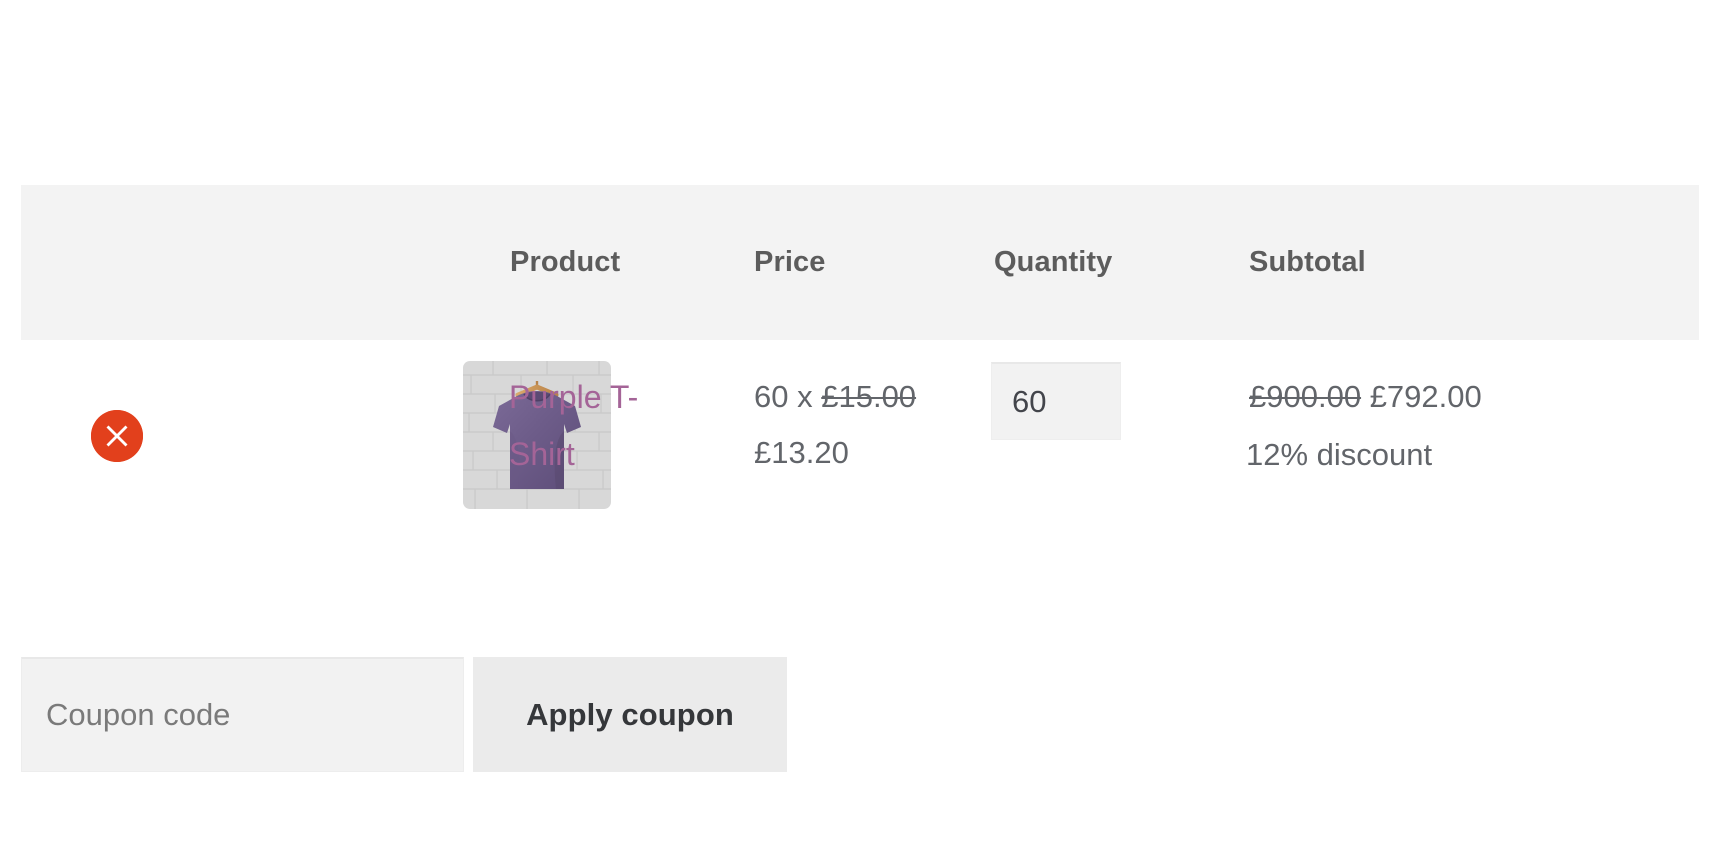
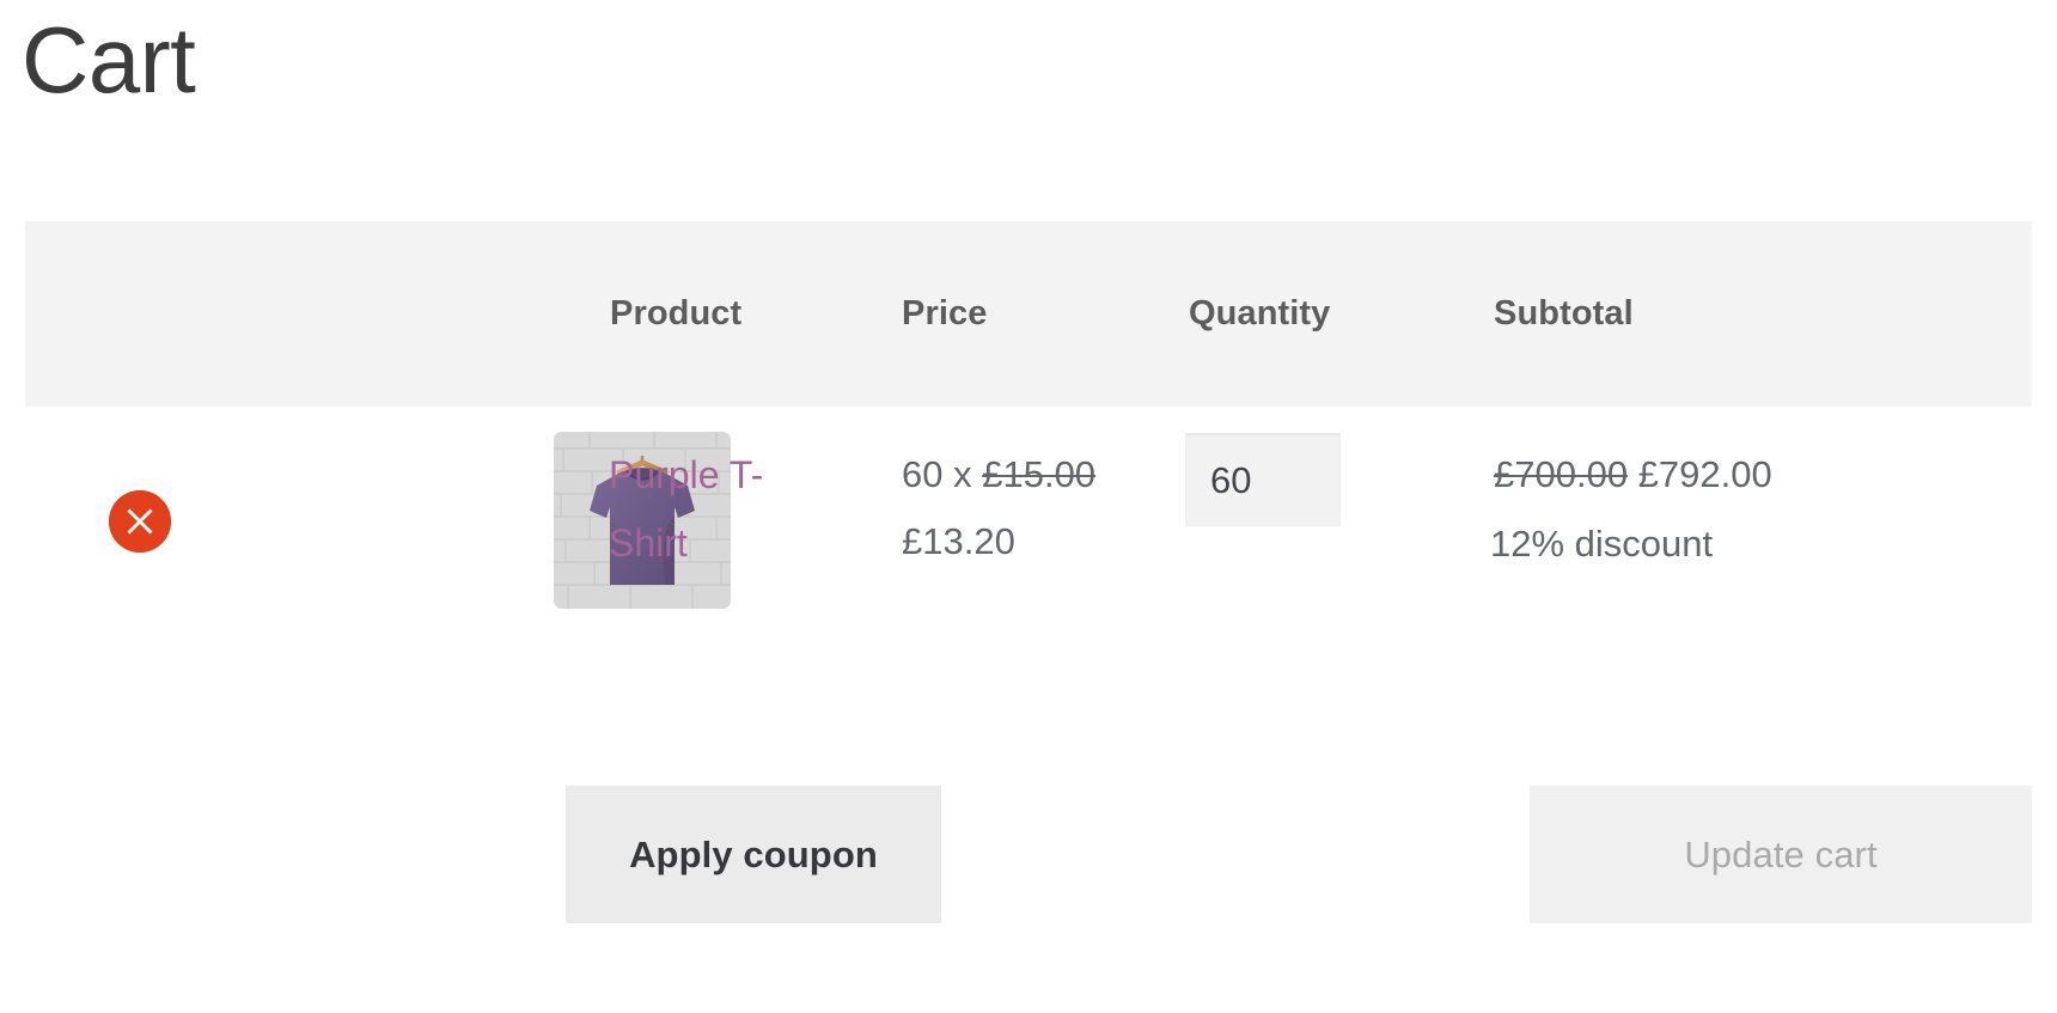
+ Cart
  		Product	Price	Quantity	Subtotal
- 		Purple T-Shirt	60 x £15.00 £13.20	60	£900.00 £792.00 12% discount
+ 		Purple T-Shirt	60 x £15.00 £13.20	60	£700.00 £792.00 12% discount
- Coupon code
  Apply coupon
+ Update cart
